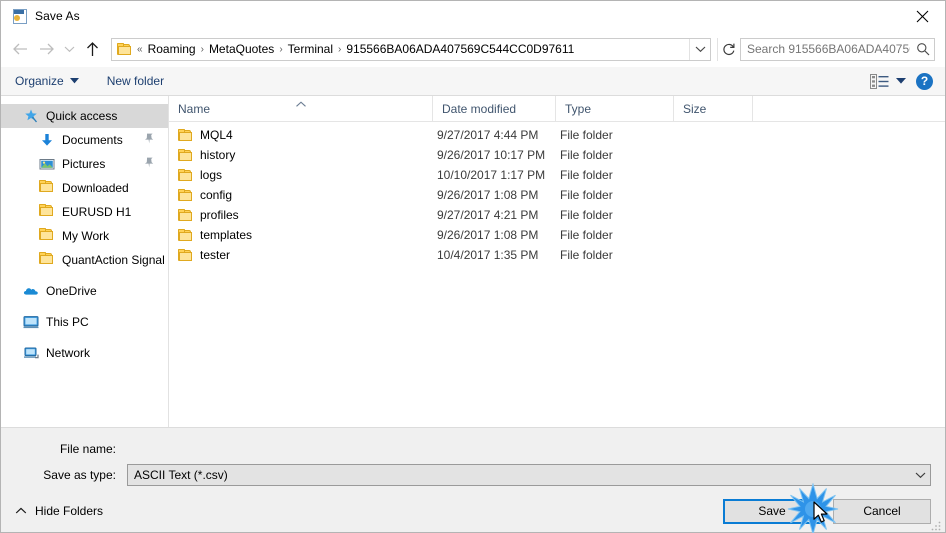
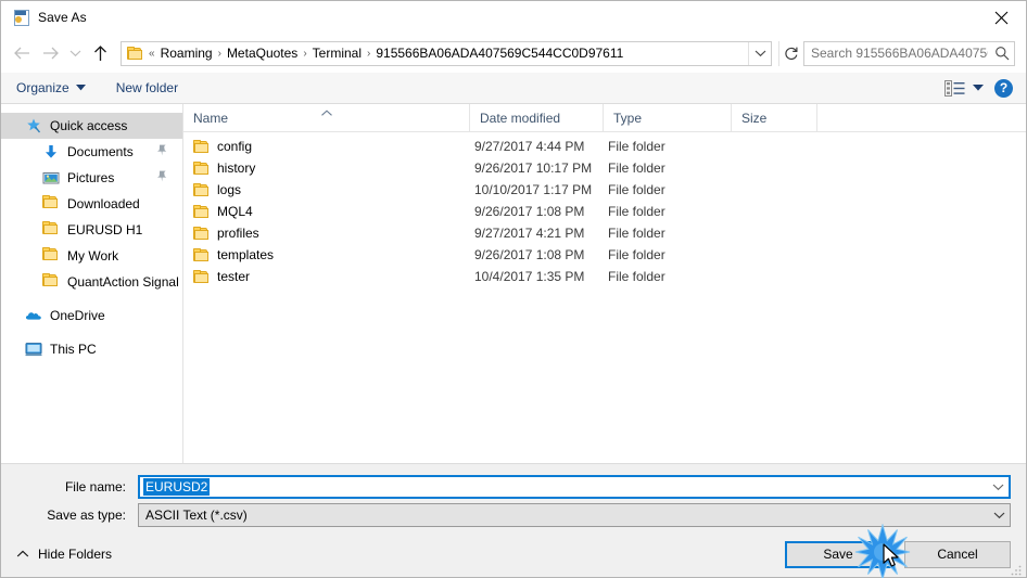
  Save As
  «
  Roaming
  ›
  MetaQuotes
  ›
  Terminal
  ›
  915566BA06ADA407569C544CC0D97611
  Search 915566BA06ADA4075
  Organize
  New folder
  ?
  Quick access
  Documents
  Pictures
  Downloaded
  EURUSD H1
  My Work
  QuantAction Signal
  OneDrive
  This PC
- Network
  Name
  Date modified
  Type
  Size
- MQL4
+ config
  9/27/2017 4:44 PM
  File folder
  history
  9/26/2017 10:17 PM
  File folder
  logs
  10/10/2017 1:17 PM
  File folder
- config
+ MQL4
  9/26/2017 1:08 PM
  File folder
  profiles
  9/27/2017 4:21 PM
  File folder
  templates
  9/26/2017 1:08 PM
  File folder
  tester
  10/4/2017 1:35 PM
  File folder
  File name:
+ EURUSD2
  Save as type:
  ASCII Text (*.csv)
  Hide Folders
  Save
  Cancel
